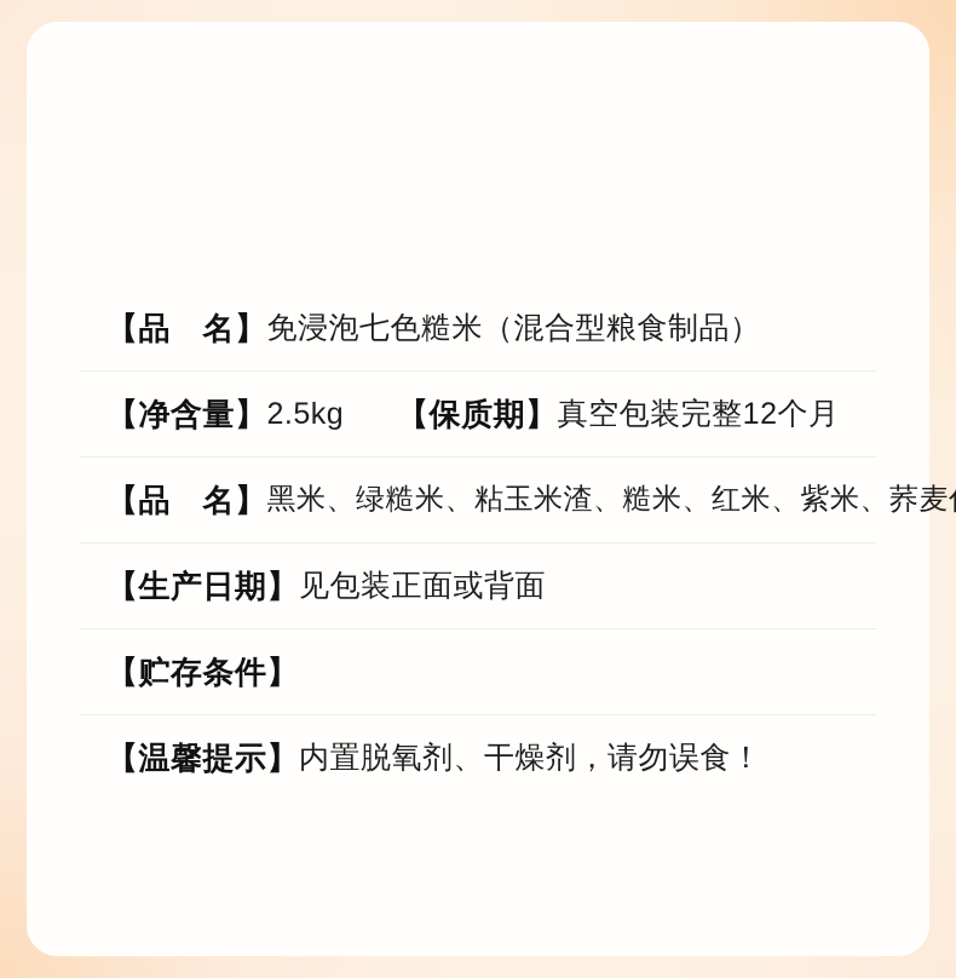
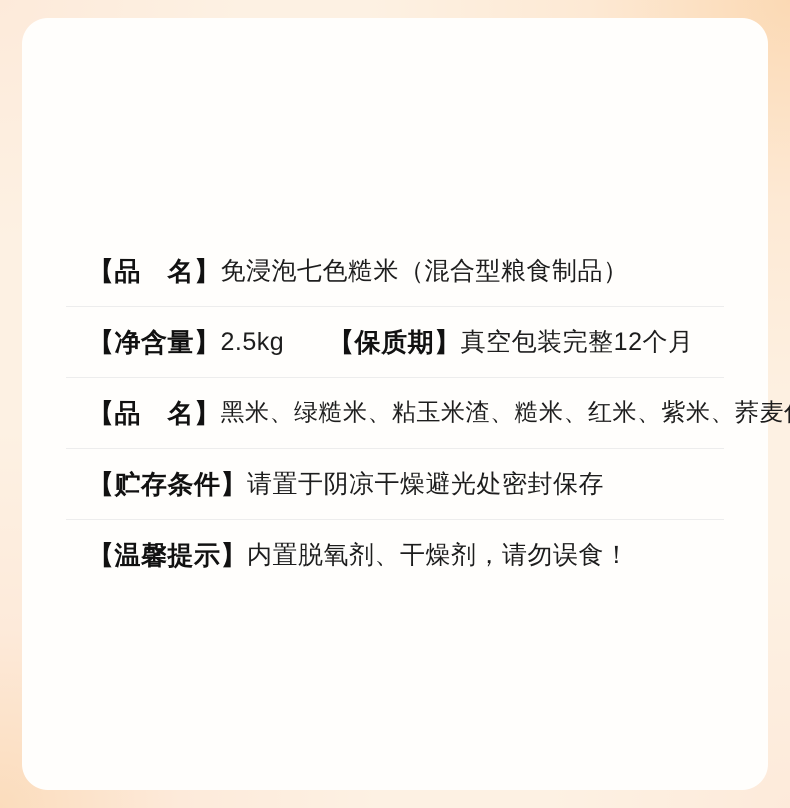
  【品 名】
  免浸泡七色糙米（混合型粮食制品）
  【净含量】
  2.5kg
  【保质期】
  真空包装完整12个月
  【品 名】
  黑米、绿糙米、粘玉米渣、糙米、红米、紫米、荞麦
- 【生产日期】
- 见包装正面或背面
  【贮存条件】
+ 请置于阴凉干燥避光处密封保存
  【温馨提示】
  内置脱氧剂、干燥剂，请勿误食！
